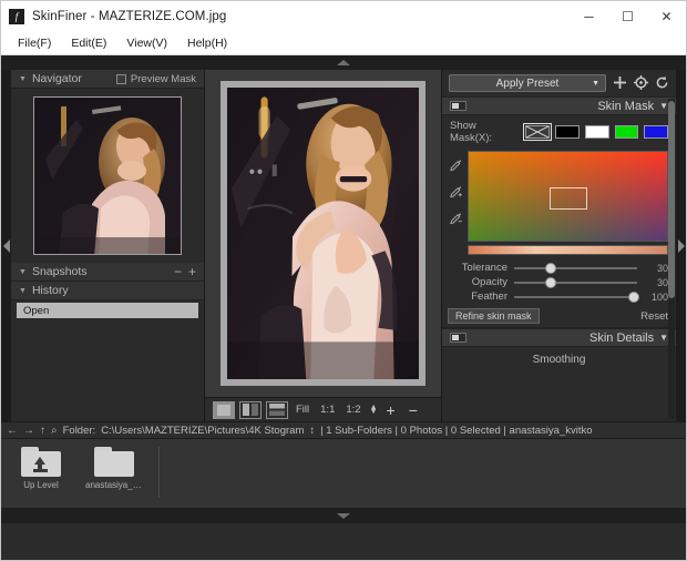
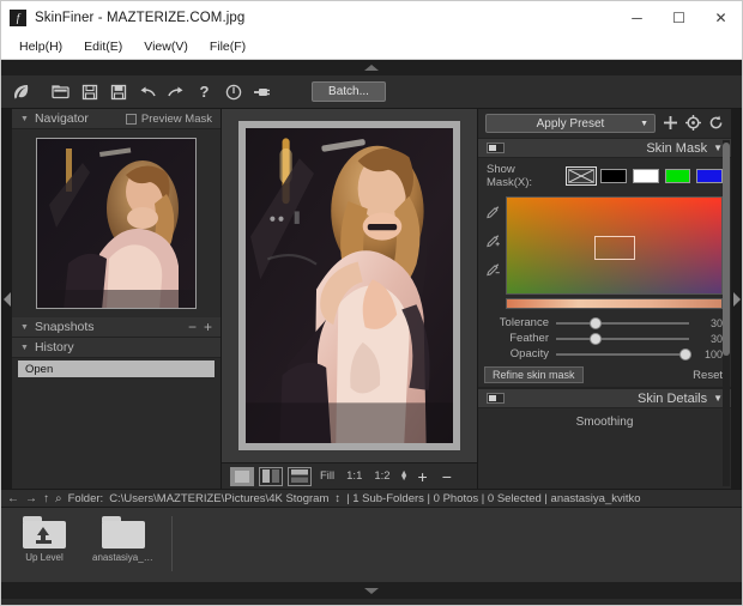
  f
  SkinFiner - MAZTERIZE.COM.jpg
  ─
  ☐
  ✕
- File(F)
+ Help(H)
  Edit(E)
  View(V)
- Help(H)
+ File(F)
+ ?
+ Batch...
  Navigator
  Preview Mask
  Snapshots
  −
  +
  History
  Open
  Fill
  1:1
  1:2
  +
  −
  Apply Preset
  Skin Mask
  ▼
  Show Mask(X):
  Tolerance
  30
- Opacity
+ Feather
  30
- Feather
+ Opacity
  100
  Refine skin mask
  Reset
  Skin Details
  ▼
  Smoothing
  ←
  →
  ↑
  ⌕
  Folder:
  C:\Users\MAZTERIZE\Pictures\4K Stogram
  ↕
  | 1 Sub-Folders | 0 Photos | 0 Selected | anastasiya_kvitko
  Up Level
  anastasiya_kvi
